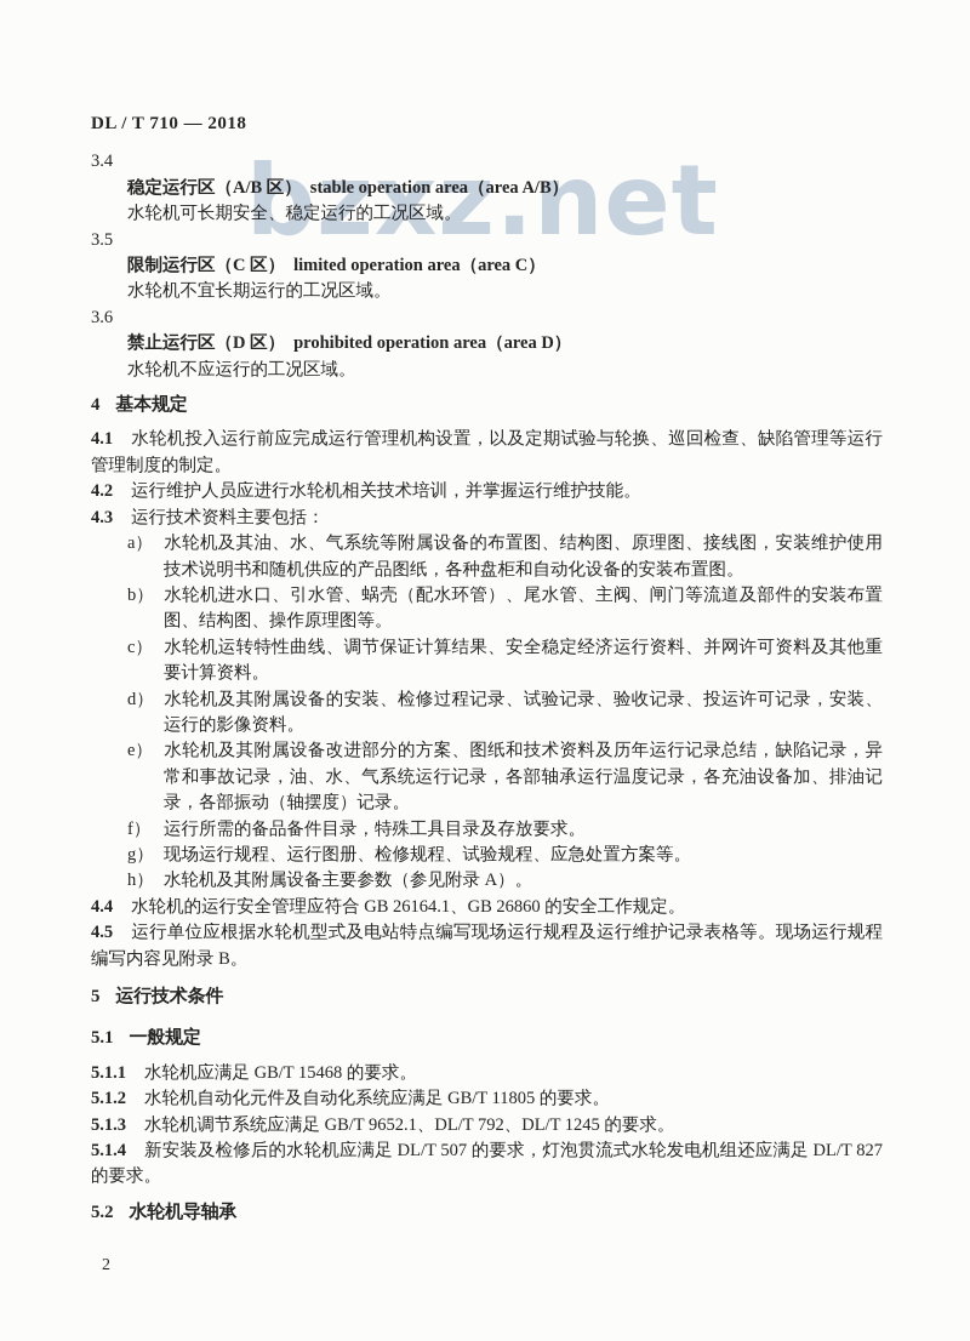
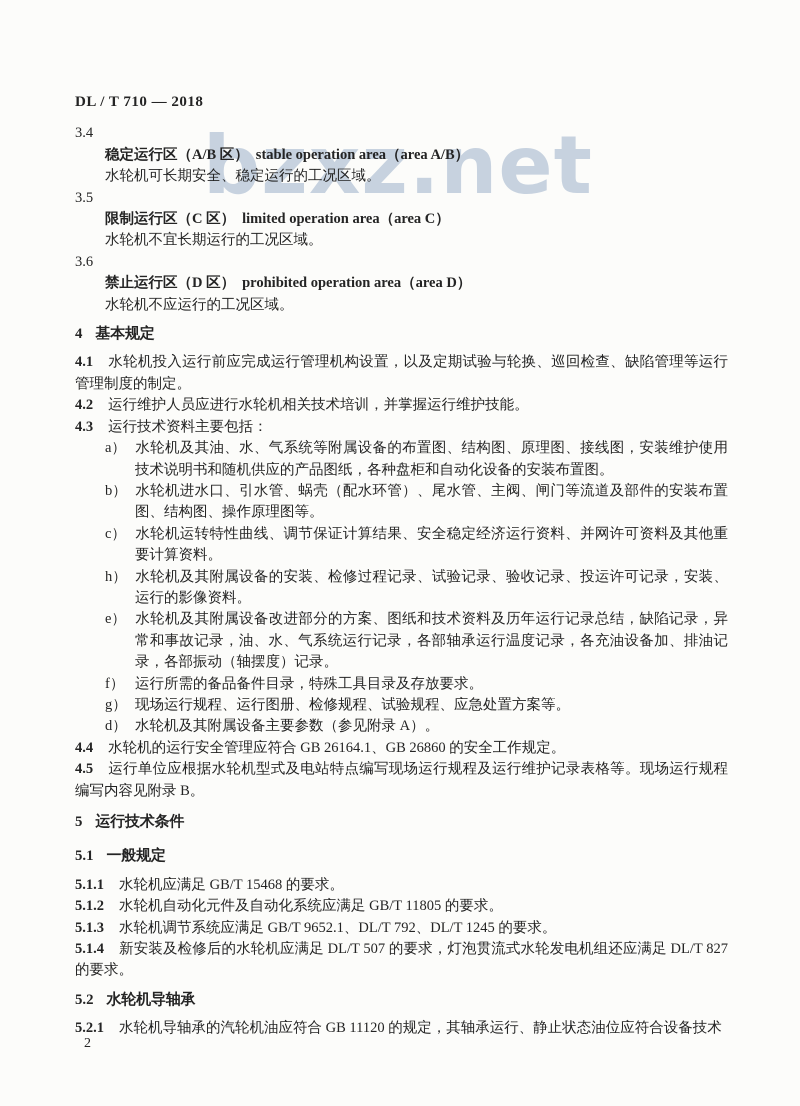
  bzxz.net
  DL / T 710 — 2018
  3.4
  稳定运行区（A/B 区） stable operation area（area A/B）
  水轮机可长期安全、稳定运行的工况区域。
  3.5
  限制运行区（C 区） limited operation area（area C）
  水轮机不宜长期运行的工况区域。
  3.6
  禁止运行区（D 区） prohibited operation area（area D）
  水轮机不应运行的工况区域。
  4 基本规定
  4.1 水轮机投入运行前应完成运行管理机构设置，以及定期试验与轮换、巡回检查、缺陷管理等运行管理制度的制定。
  4.2 运行维护人员应进行水轮机相关技术培训，并掌握运行维护技能。
  4.3 运行技术资料主要包括：
  a） 水轮机及其油、水、气系统等附属设备的布置图、结构图、原理图、接线图，安装维护使用技术说明书和随机供应的产品图纸，各种盘柜和自动化设备的安装布置图。
  b） 水轮机进水口、引水管、蜗壳（配水环管）、尾水管、主阀、闸门等流道及部件的安装布置图、结构图、操作原理图等。
  c） 水轮机运转特性曲线、调节保证计算结果、安全稳定经济运行资料、并网许可资料及其他重要计算资料。
- d） 水轮机及其附属设备的安装、检修过程记录、试验记录、验收记录、投运许可记录，安装、运行的影像资料。
+ h） 水轮机及其附属设备的安装、检修过程记录、试验记录、验收记录、投运许可记录，安装、运行的影像资料。
  e） 水轮机及其附属设备改进部分的方案、图纸和技术资料及历年运行记录总结，缺陷记录，异常和事故记录，油、水、气系统运行记录，各部轴承运行温度记录，各充油设备加、排油记录，各部振动（轴摆度）记录。
  f） 运行所需的备品备件目录，特殊工具目录及存放要求。
  g） 现场运行规程、运行图册、检修规程、试验规程、应急处置方案等。
- h） 水轮机及其附属设备主要参数（参见附录 A）。
+ d） 水轮机及其附属设备主要参数（参见附录 A）。
  4.4 水轮机的运行安全管理应符合 GB 26164.1、GB 26860 的安全工作规定。
  4.5 运行单位应根据水轮机型式及电站特点编写现场运行规程及运行维护记录表格等。现场运行规程编写内容见附录 B。
  5 运行技术条件
  5.1 一般规定
  5.1.1 水轮机应满足 GB/T 15468 的要求。
  5.1.2 水轮机自动化元件及自动化系统应满足 GB/T 11805 的要求。
  5.1.3 水轮机调节系统应满足 GB/T 9652.1、DL/T 792、DL/T 1245 的要求。
  5.1.4 新安装及检修后的水轮机应满足 DL/T 507 的要求，灯泡贯流式水轮发电机组还应满足 DL/T 827 的要求。
  5.2 水轮机导轴承
+ 5.2.1 水轮机导轴承的汽轮机油应符合 GB 11120 的规定，其轴承运行、静止状态油位应符合设备技术
  2
